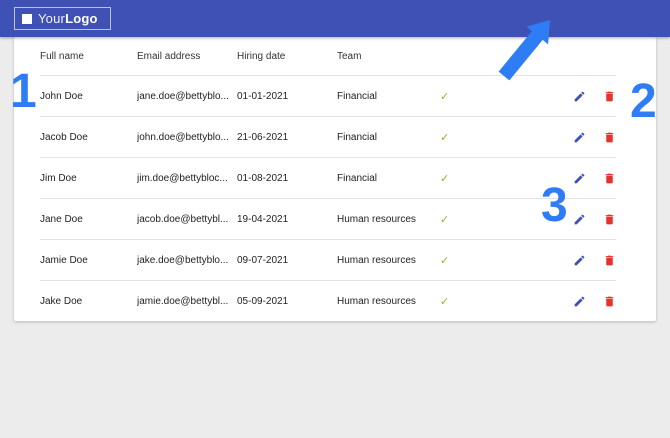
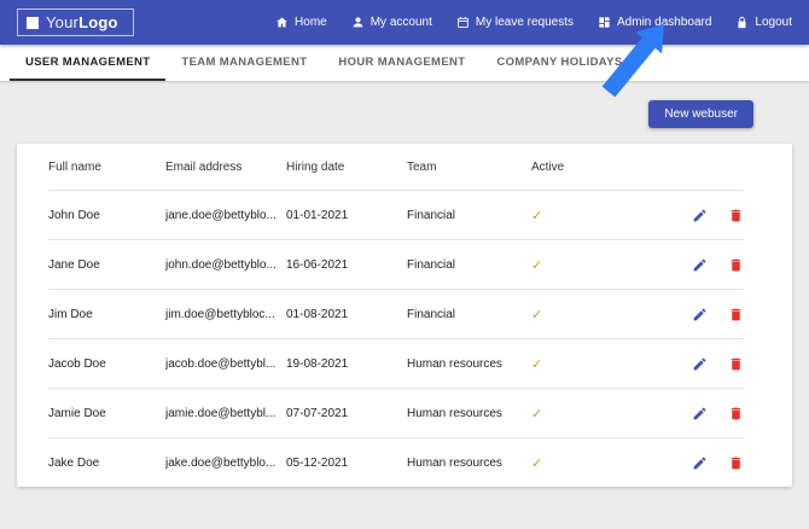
  YourLogo
+ Home
+ My account
+ My leave requests
+ Admin dashboard
+ Logout
+ USER MANAGEMENT
+ TEAM MANAGEMENT
+ HOUR MANAGEMENT
+ COMPANY HOLIDAYS
+ New webuser
  Full name
  Email address
  Hiring date
  Team
+ Active
  John Doe
  jane.doe@bettyblo...
  01-01-2021
  Financial
  ✓
- Jacob Doe
+ Jane Doe
  john.doe@bettyblo...
- 21-06-2021
+ 16-06-2021
  Financial
  ✓
  Jim Doe
  jim.doe@bettybloc...
  01-08-2021
  Financial
  ✓
- Jane Doe
+ Jacob Doe
  jacob.doe@bettybl...
- 19-04-2021
+ 19-08-2021
  Human resources
  ✓
  Jamie Doe
- jake.doe@bettyblo...
+ jamie.doe@bettybl...
- 09-07-2021
+ 07-07-2021
  Human resources
  ✓
  Jake Doe
- jamie.doe@bettybl...
+ jake.doe@bettyblo...
- 05-09-2021
+ 05-12-2021
  Human resources
  ✓
- 1
- 2
- 3
